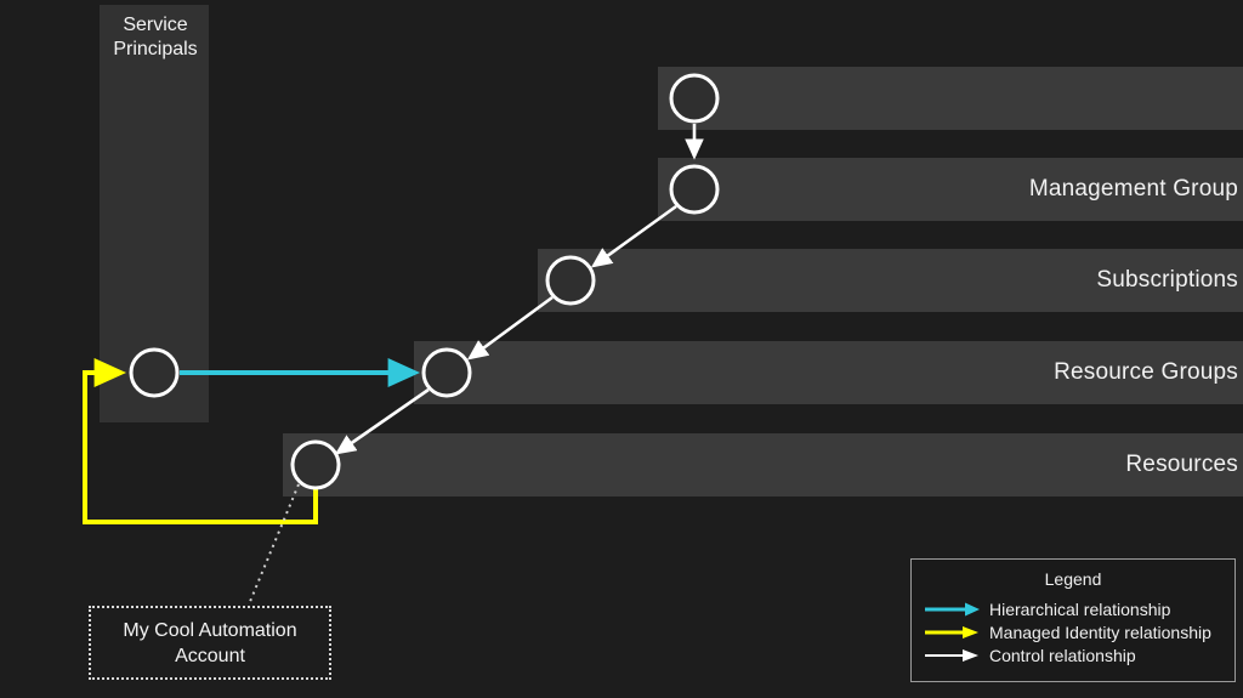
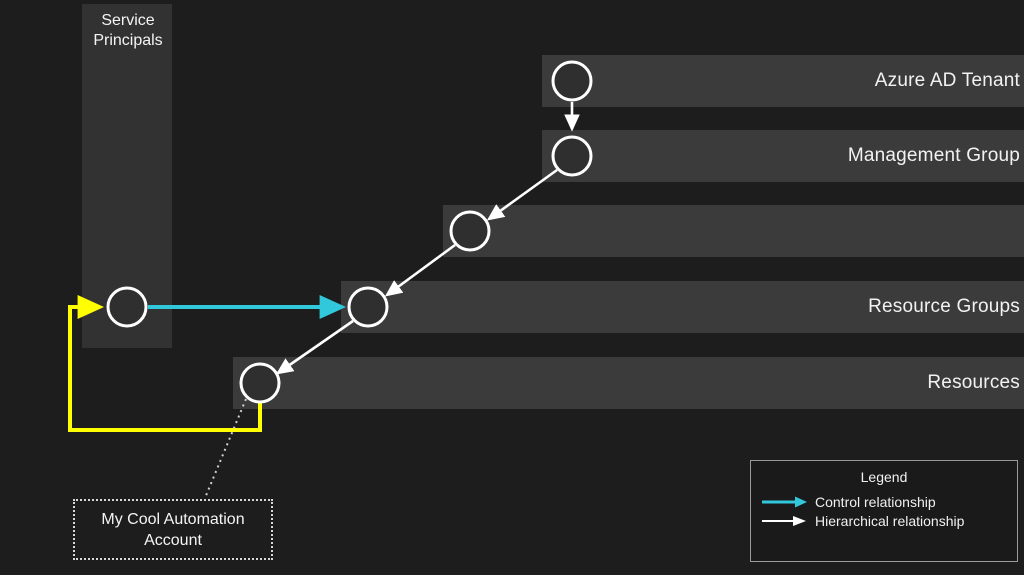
  Service
  Principals
+ Azure AD Tenant
  Management Group
- Subscriptions
  Resource Groups
  Resources
  My Cool Automation
  Account
  Legend
- Hierarchical relationship
+ Control relationship
- Managed Identity relationship
- Control relationship
+ Hierarchical relationship
